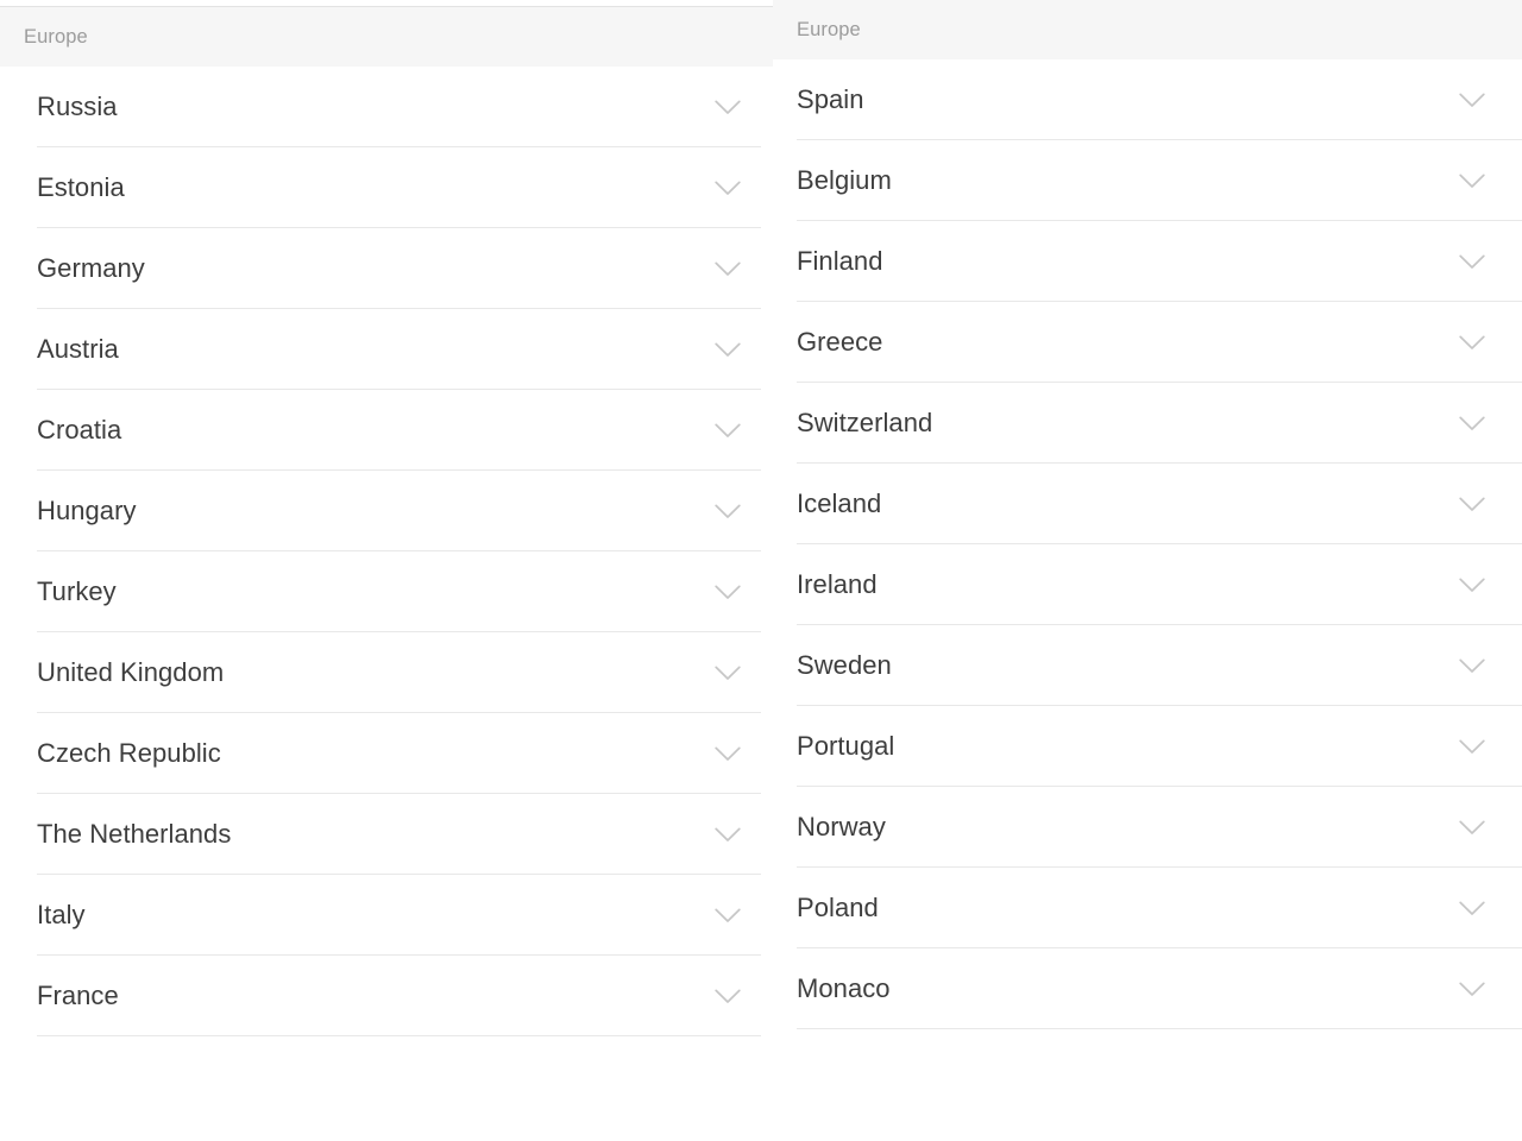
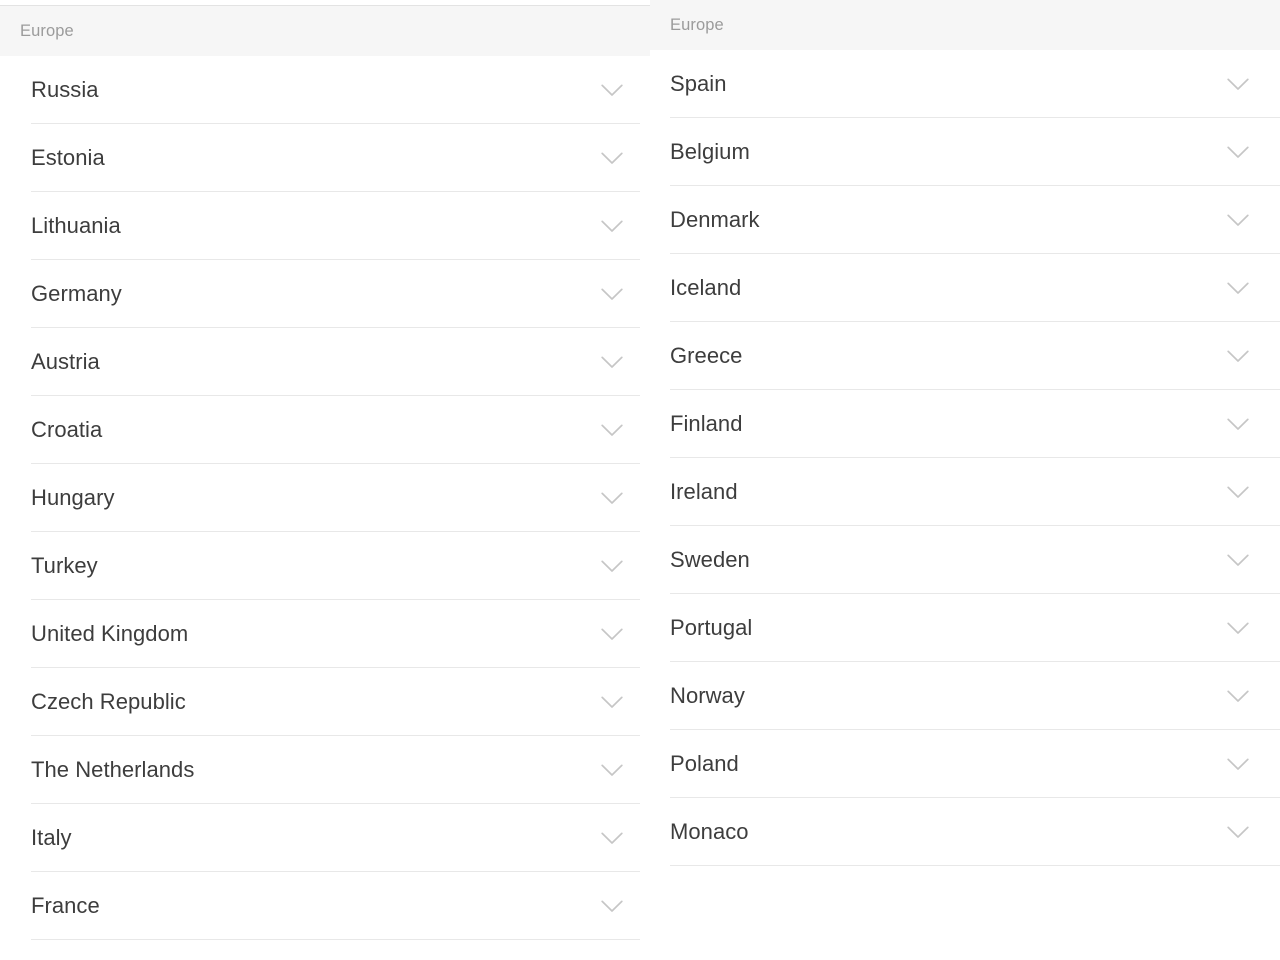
  Europe
  Russia
  Estonia
+ Lithuania
  Germany
  Austria
  Croatia
  Hungary
  Turkey
  United Kingdom
  Czech Republic
  The Netherlands
  Italy
  France
  Europe
  Spain
  Belgium
+ Denmark
- Finland
+ Iceland
  Greece
- Switzerland
- Iceland
+ Finland
  Ireland
  Sweden
  Portugal
  Norway
  Poland
  Monaco
